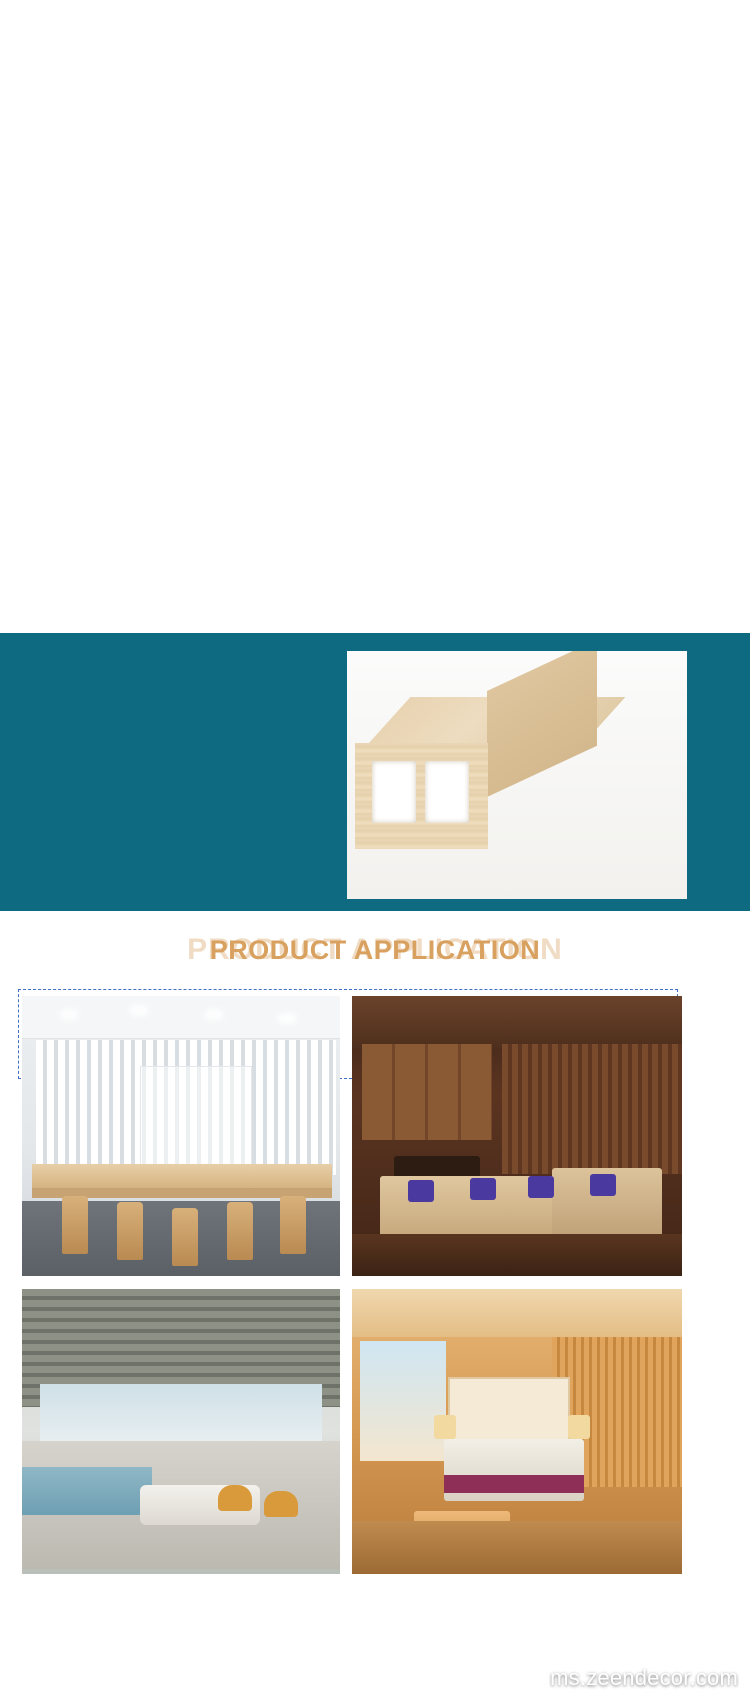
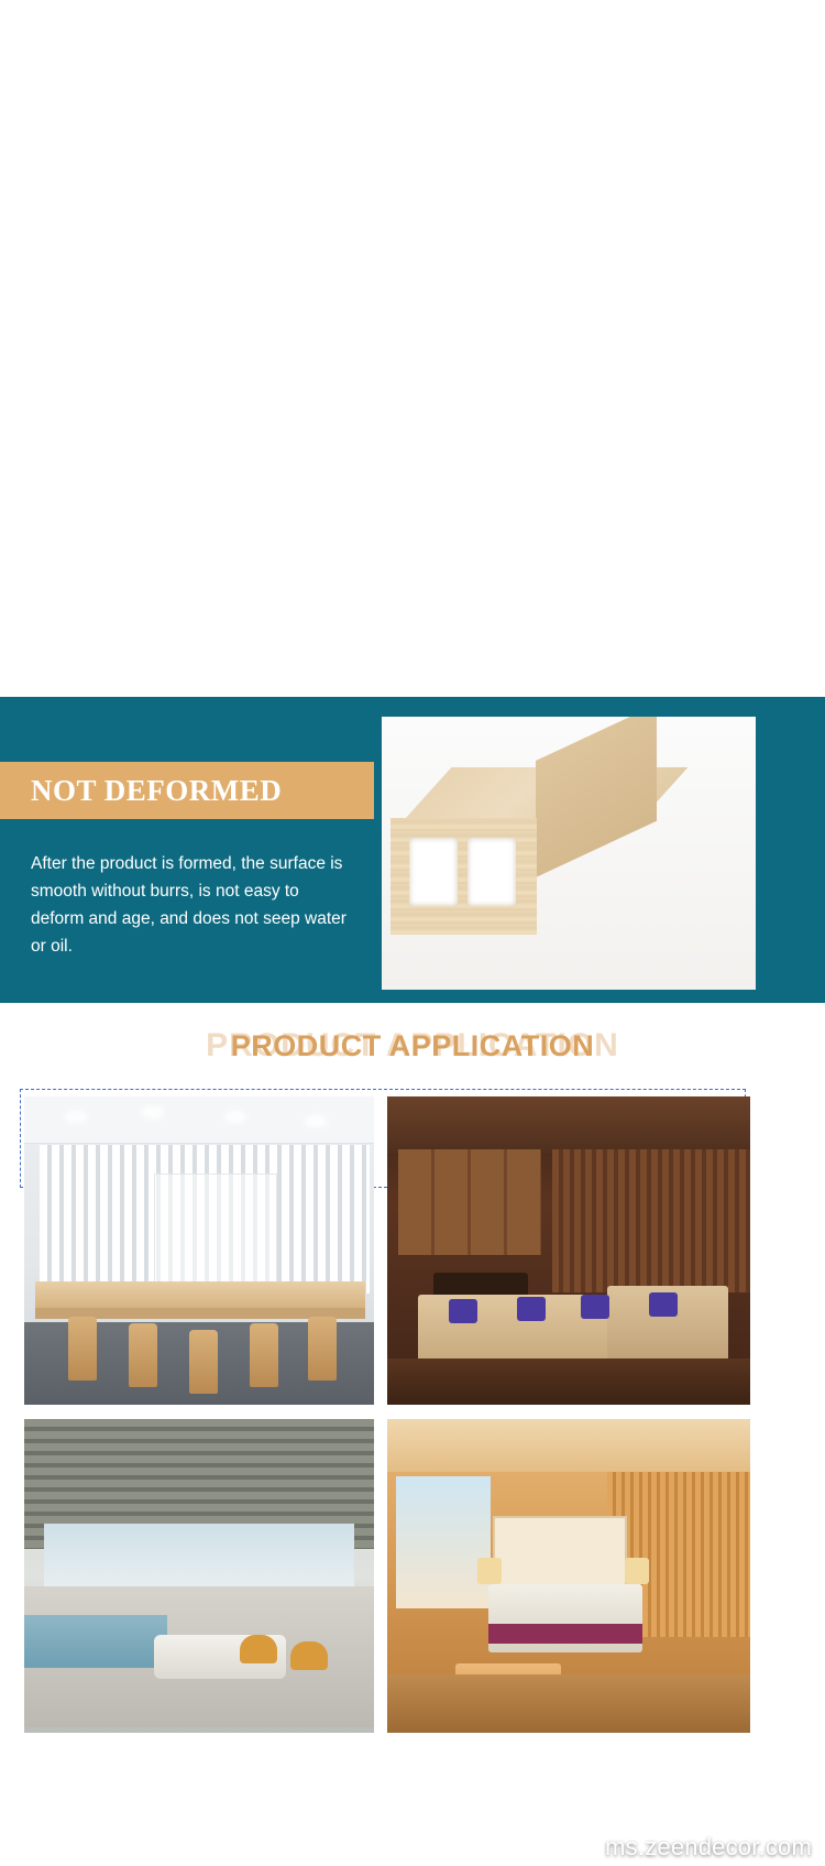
+ NOT DEFORMED
+ After the product is formed, the surface is smooth without burrs, is not easy to deform and age, and does not seep water or oil.
  PRODUCT APPLICATION
  PRODUCT APPLICATION
  ms.zeendecor.com
